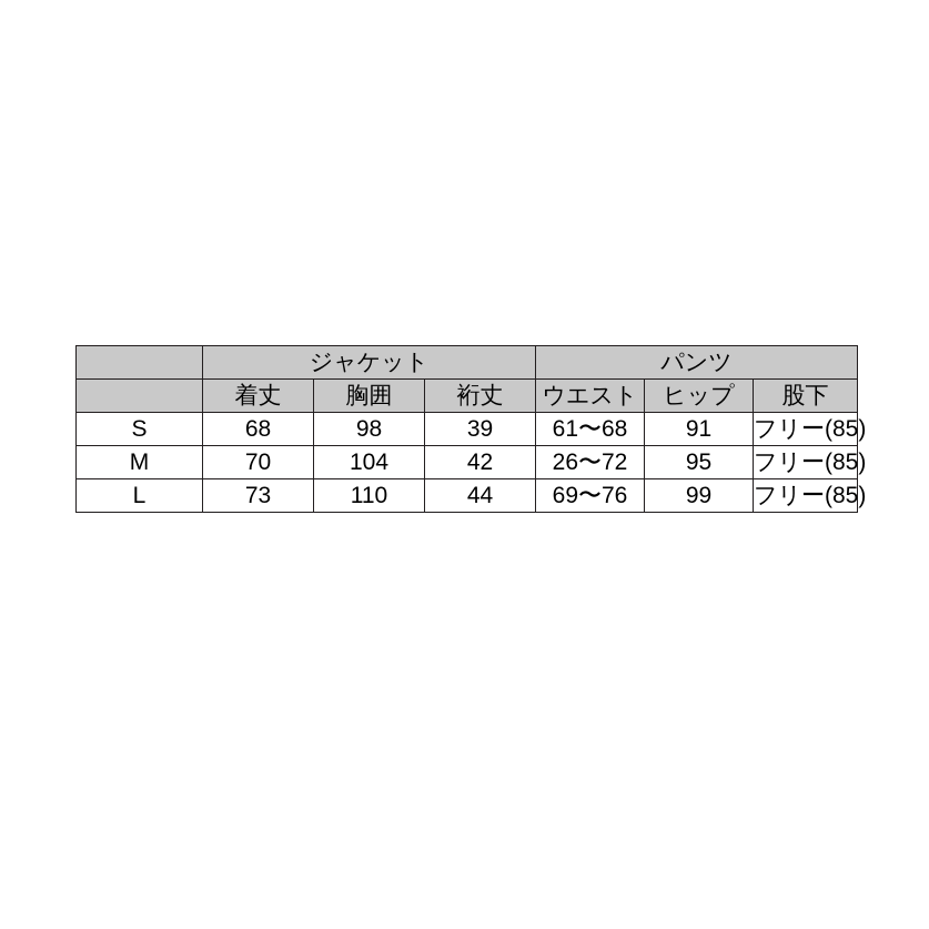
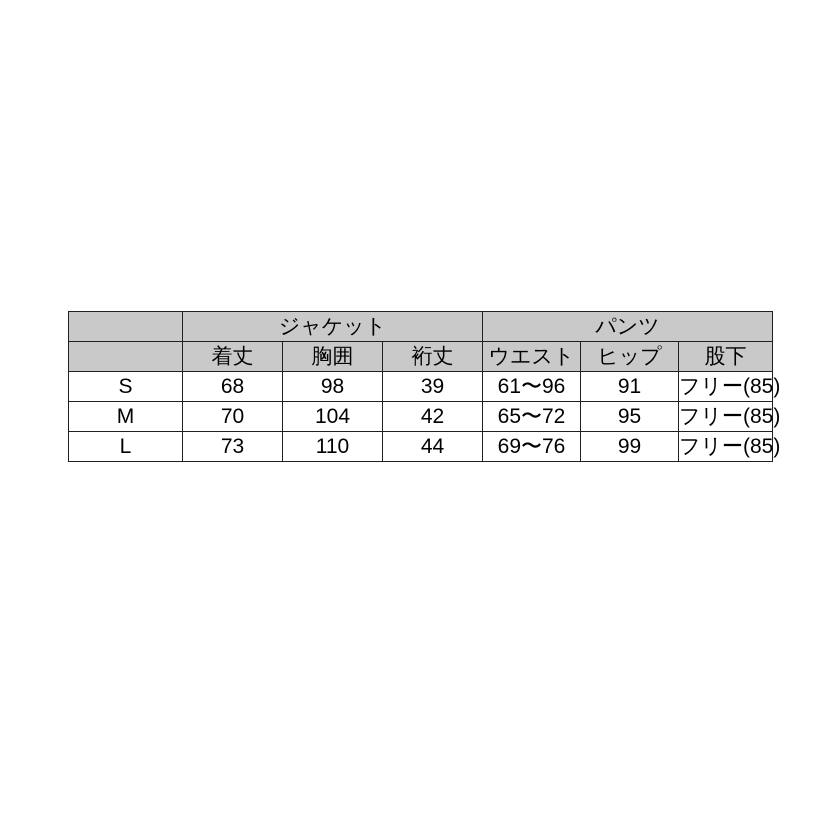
  	ジャケット	パンツ
  	着丈	胸囲	裄丈	ウエスト	ヒップ	股下
- S	68	98	39	61〜68	91	フリー(85)
+ S	68	98	39	61〜96	91	フリー(85)
- M	70	104	42	26〜72	95	フリー(85)
+ M	70	104	42	65〜72	95	フリー(85)
  L	73	110	44	69〜76	99	フリー(85)
